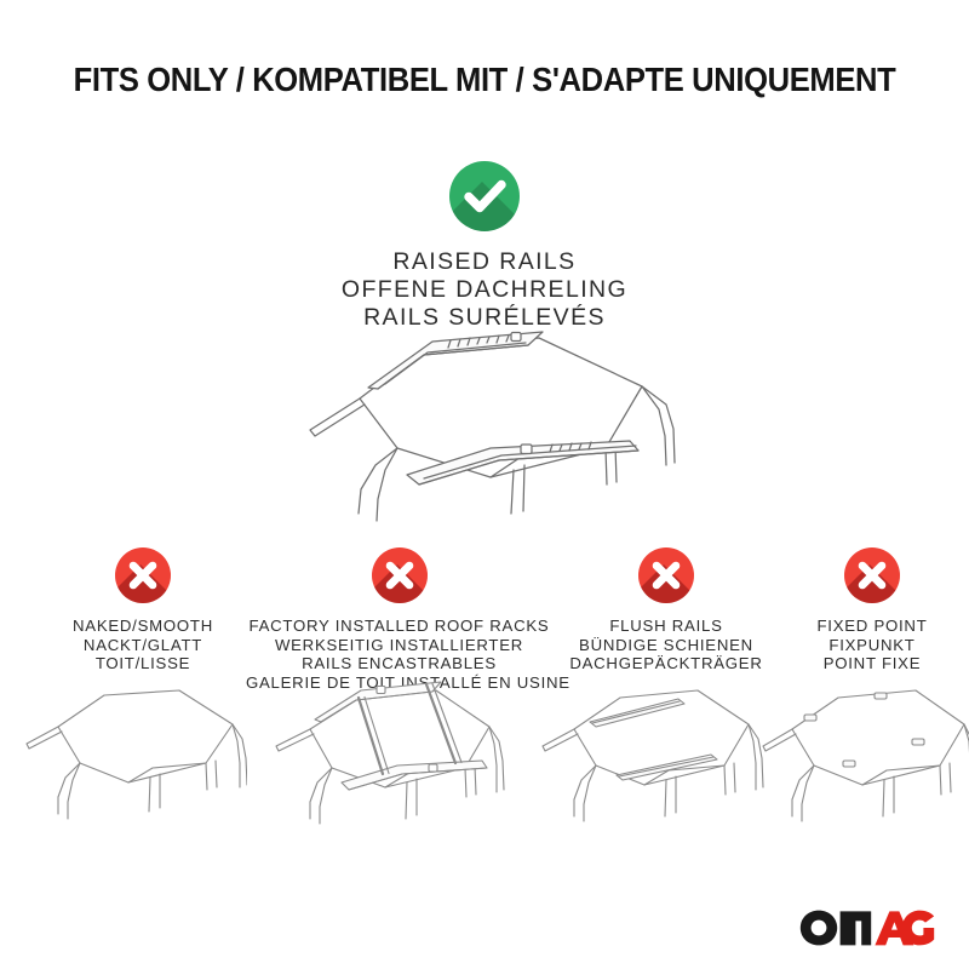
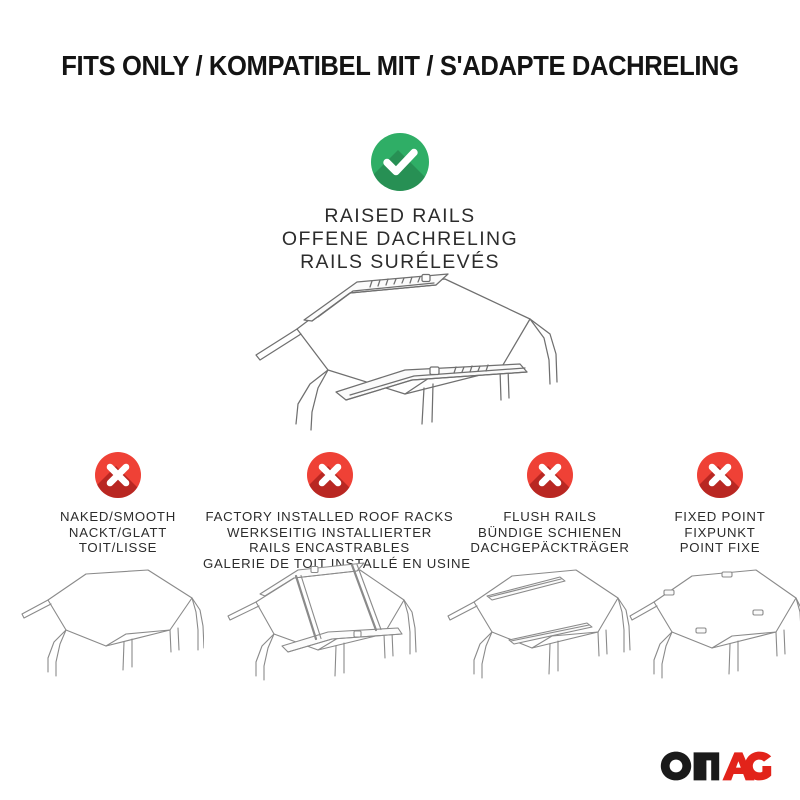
- FITS ONLY / KOMPATIBEL MIT / S'ADAPTE UNIQUEMENT
+ FITS ONLY / KOMPATIBEL MIT / S'ADAPTE DACHRELING
  RAISED RAILS
  OFFENE DACHRELING
  RAILS SURÉLEVÉS
  NAKED/SMOOTH
  NACKT/GLATT
  TOIT/LISSE
  FACTORY INSTALLED ROOF RACKS
  WERKSEITIG INSTALLIERTER
  RAILS ENCASTRABLES
  GALERIE DE TOIT INSALLÉ EN USI
  FLUSH RAILS
  BÜNDIGE SCHIENEN
  DACHGEPÄCKTRÄGER
  FIXED POINT
  FIXPUNKT
  POINT FIXE
